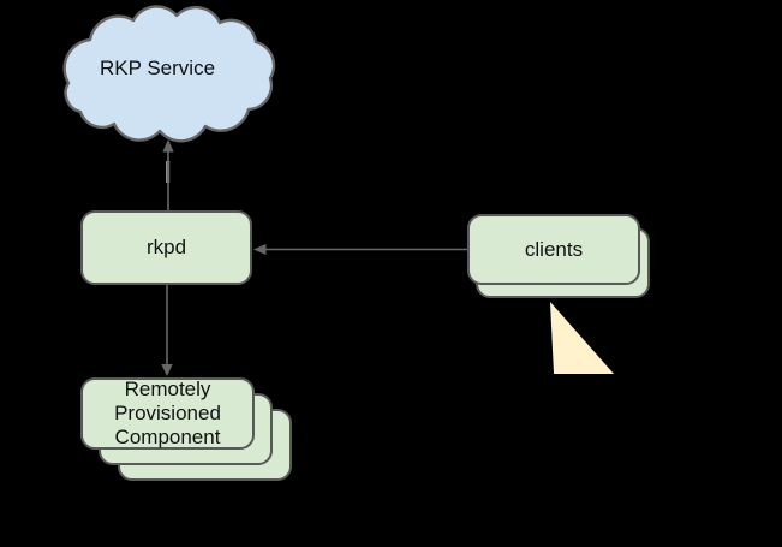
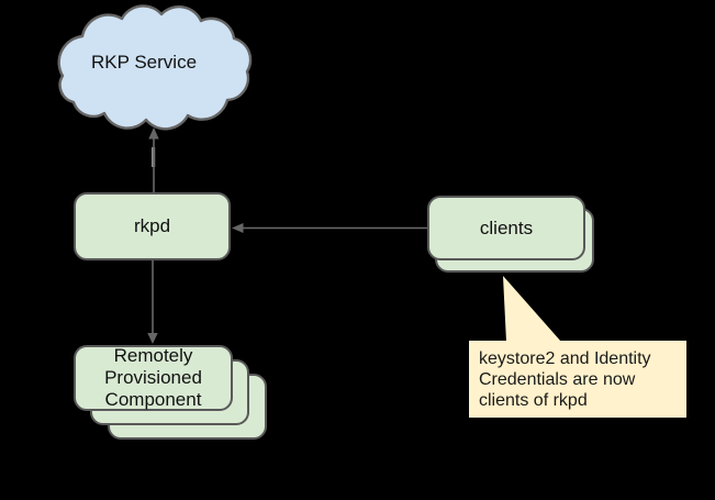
  RKP Service
  rkpd
  clients
  Remotely Provisioned Component
+ keystore2 and Identity Credentials are now clients of rkpd
